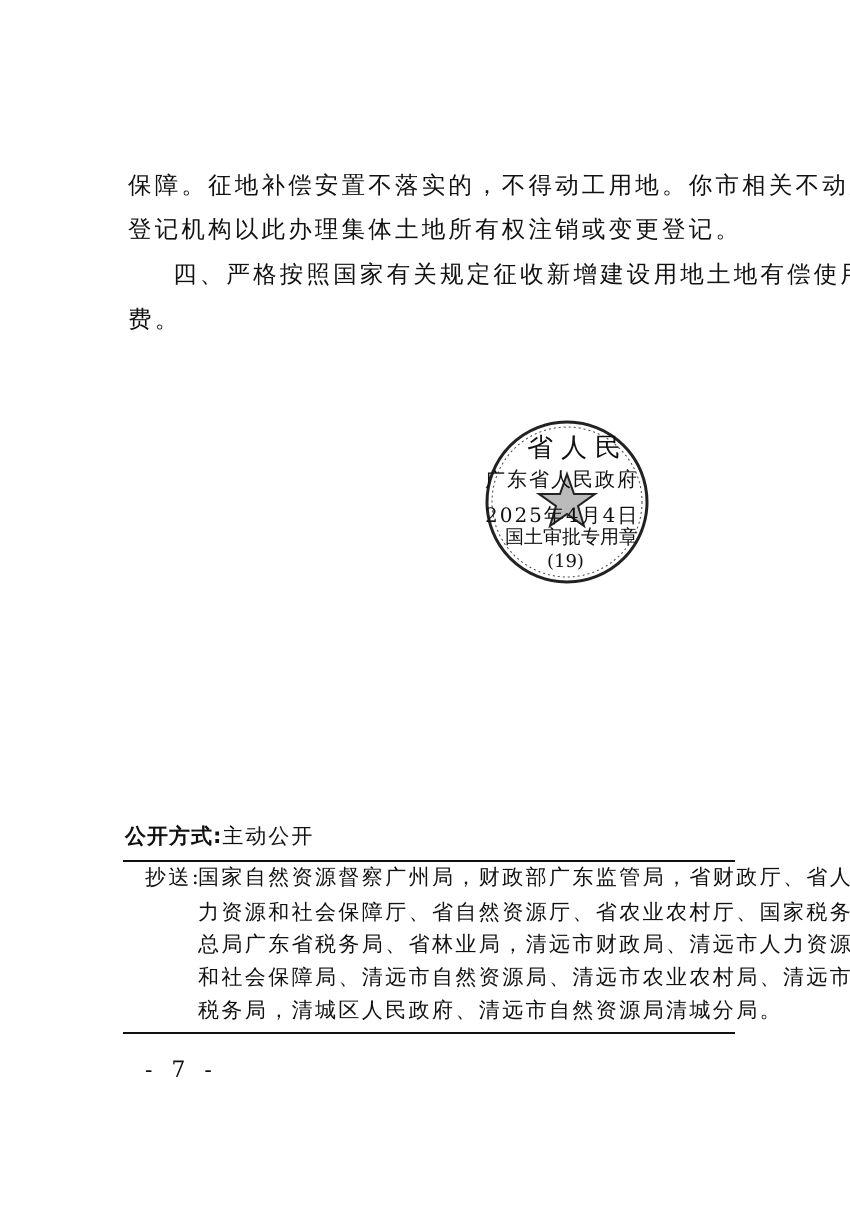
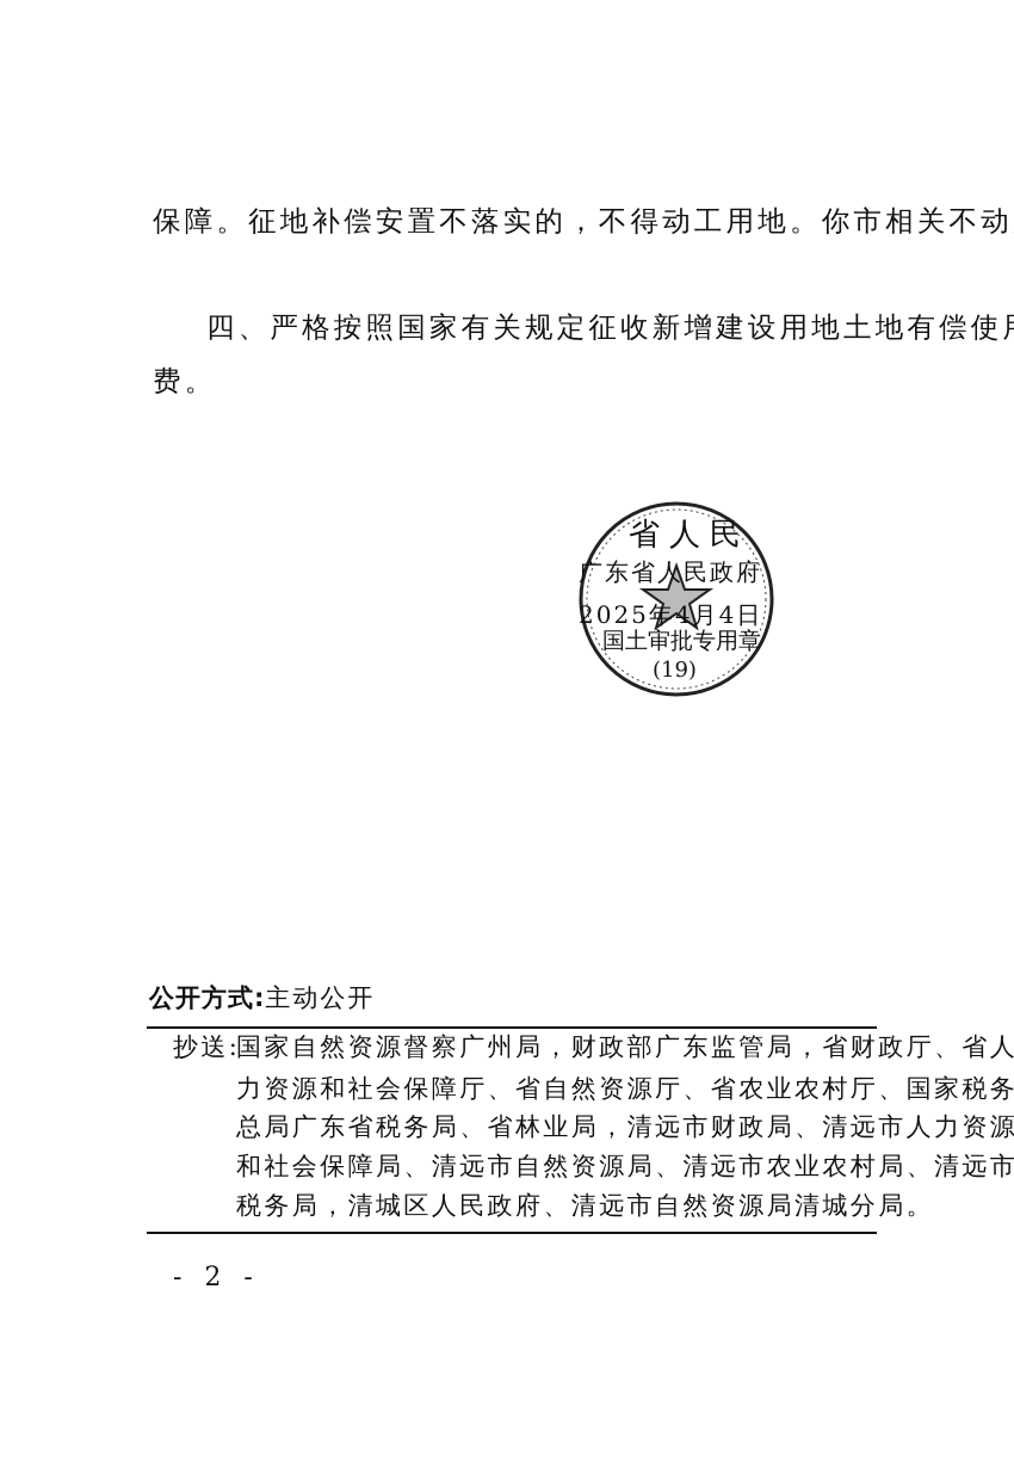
  保障。征地补偿安置不落实的，不得动工用地。你市相关不动
- 登记机构以此办理集体土地所有权注销或变更登记。
  四、严格按照国家有关规定征收新增建设用地土地有偿使
  费。
  省人民
  广东省人民政府
  2025年4月4日
  国土审批专用章
  (19)
  公开方式:主动公开
  抄送:
  国家自然资源督察广州局，财政部广东监管局，省财政厅、省人
  力资源和社会保障厅、省自然资源厅、省农业农村厅、国家税务
  总局广东省税务局、省林业局，清远市财政局、清远市人力资源
  和社会保障局、清远市自然资源局、清远市农业农村局、清远市
  税务局，清城区人民政府、清远市自然资源局清城分局。
- - 7 -
+ - 2 -
